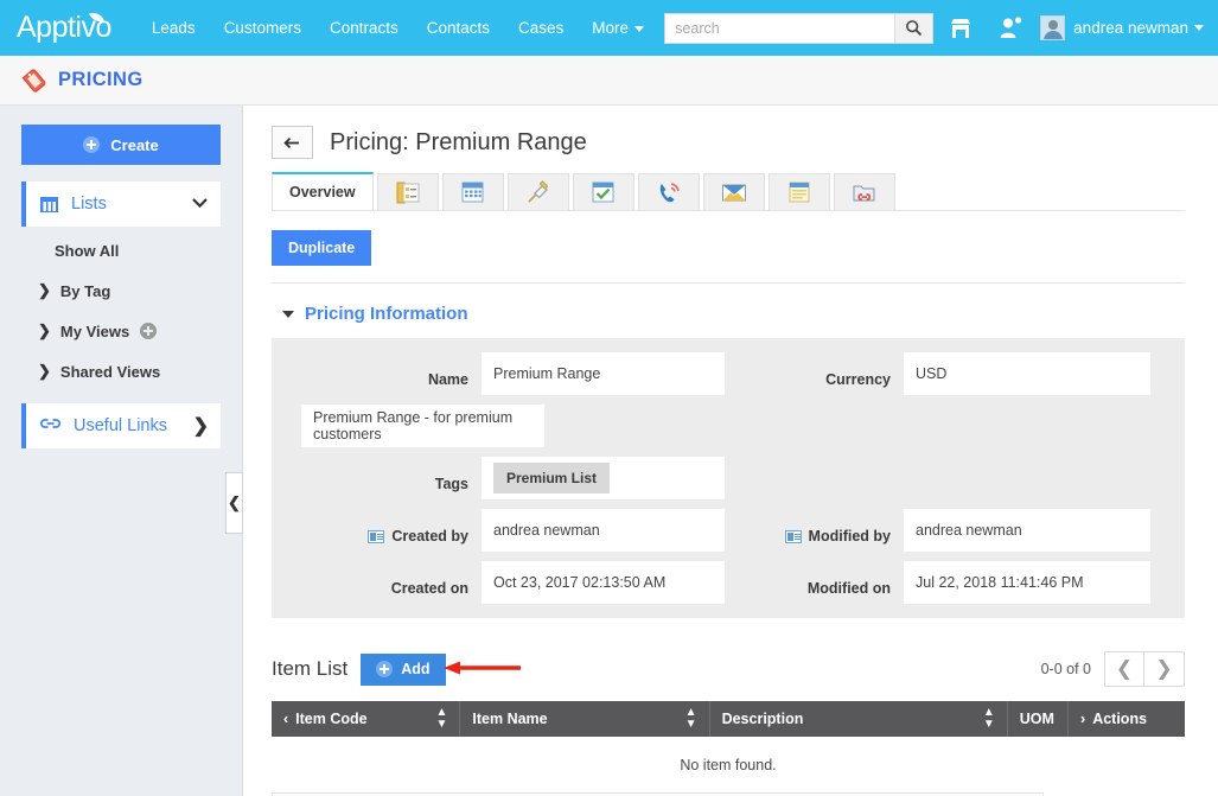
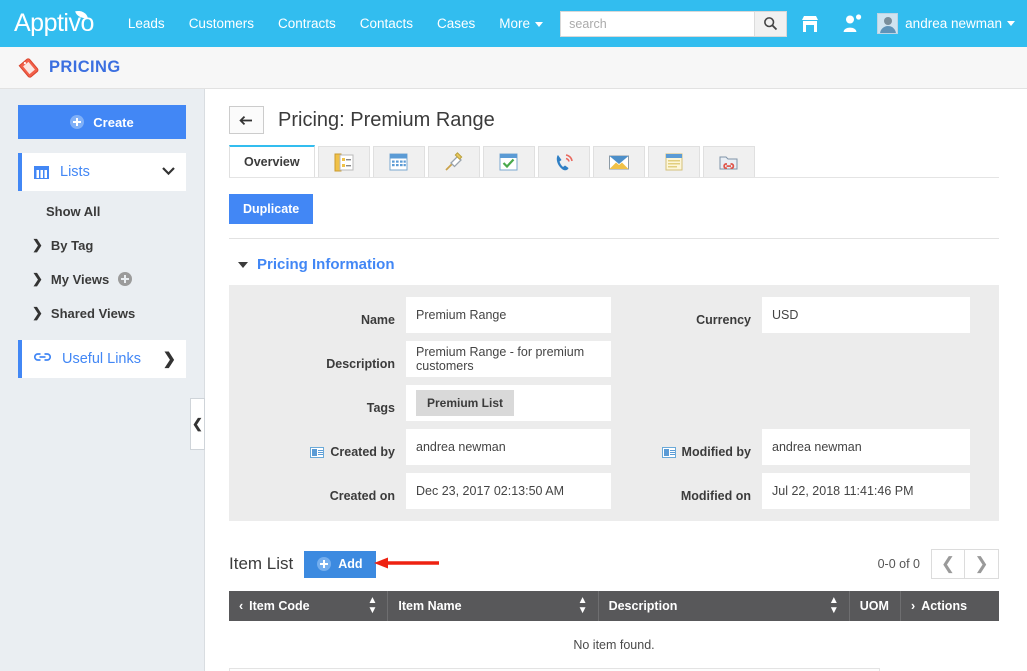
  Apptivo
  Leads
  Customers
  Contracts
  Contacts
  Cases
  More
  search
  andrea newman
  PRICING
  Create
  Lists
  Show All
  ❯
  By Tag
  ❯
  My Views
  ❯
  Shared Views
  Useful Links
  ❯
  ❮
  Pricing: Premium Range
  Overview
  Duplicate
  Pricing Information
  Name
  Premium Range
  Currency
  USD
+ Description
  Premium Range - for premium customers
  Tags
  Premium List
  Created by
  andrea newman
  Modified by
  andrea newman
  Created on
- Oct 23, 2017 02:13:50 AM
+ Dec 23, 2017 02:13:50 AM
  Modified on
  Jul 22, 2018 11:41:46 PM
  Item List
  Add
  0-0 of 0
  ❮
  ❯
  ‹ Item Code ▲▼	Item Name ▲▼	Description ▲▼	UOM	› Actions
  No item found.
